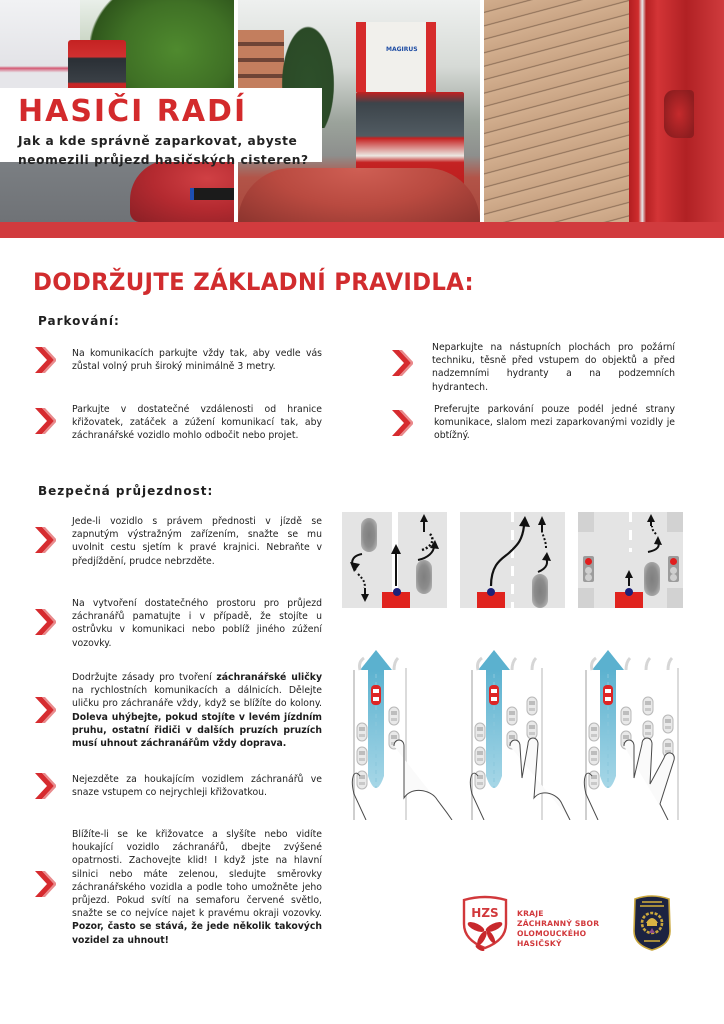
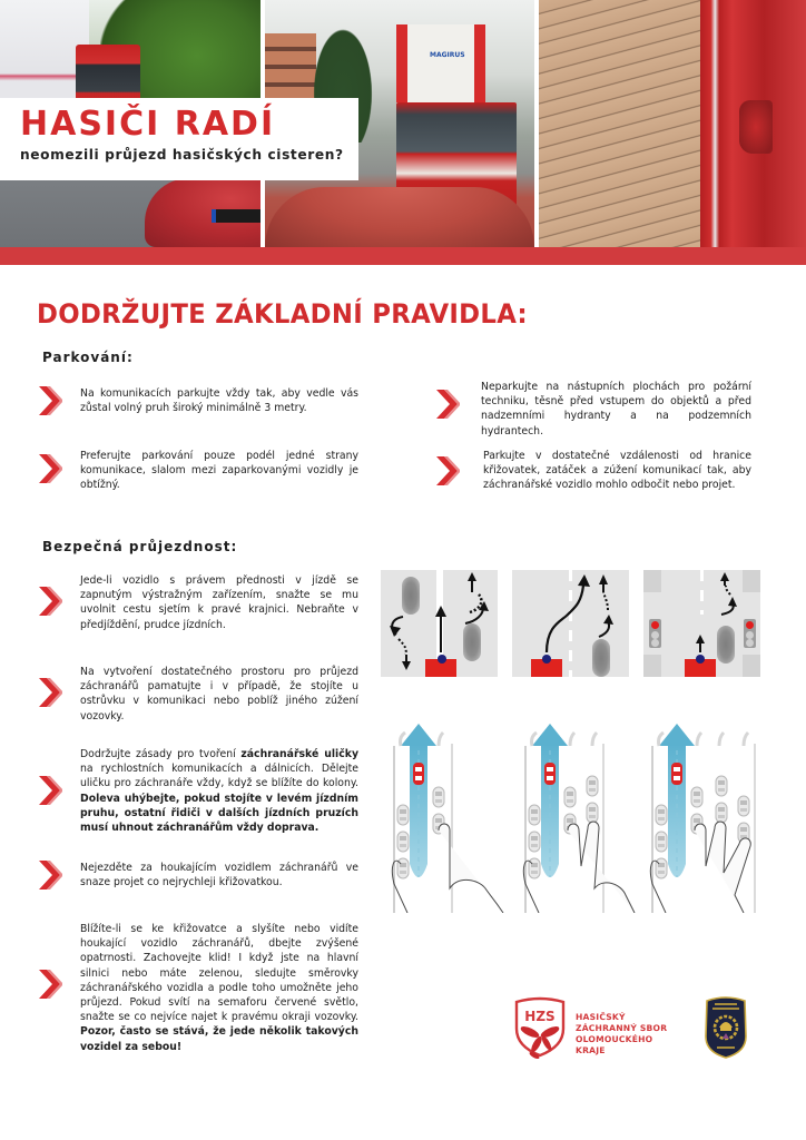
  HASIČI RADÍ
- Jak a kde správně zaparkovat, abyste
  neomezili průjezd hasičských cisteren?
  DODRŽUJTE ZÁKLADNÍ PRAVIDLA:
  Parkování:
  Bezpečná průjezdnost:
  Na komunikacích parkujte vždy tak, aby vedle vás zůstal volný pruh široký minimálně 3 metry.
- Parkujte v dostatečné vzdálenosti od hranice křižovatek, zatáček a zúžení komunikací tak, aby záchranářské vozidlo mohlo odbočit nebo projet.
+ Preferujte parkování pouze podél jedné strany komunikace, slalom mezi zaparkovanými vozidly je obtížný.
  Neparkujte na nástupních plochách pro požární techniku, těsně před vstupem do objektů a před nadzemními hydranty a na podzemních hydrantech.
- Preferujte parkování pouze podél jedné strany komunikace, slalom mezi zaparkovanými vozidly je obtížný.
+ Parkujte v dostatečné vzdálenosti od hranice křižovatek, zatáček a zúžení komunikací tak, aby záchranářské vozidlo mohlo odbočit nebo projet.
- Jede-li vozidlo s právem přednosti v jízdě se zapnutým výstražným zařízením, snažte se mu uvolnit cestu sjetím k pravé krajnici. Nebraňte v předjíždění, prudce nebrzděte.
+ Jede-li vozidlo s právem přednosti v jízdě se zapnutým výstražným zařízením, snažte se mu uvolnit cestu sjetím k pravé krajnici. Nebraňte v předjíždění, prudce jízdních.
  Na vytvoření dostatečného prostoru pro průjezd záchranářů pamatujte i v případě, že stojíte u ostrůvku v komunikaci nebo poblíž jiného zúžení vozovky.
- Dodržujte zásady pro tvoření záchranářské uličky na rychlostních komunikacích a dálnicích. Dělejte uličku pro záchranáře vždy, když se blížíte do kolony. Doleva uhýbejte, pokud stojíte v levém jízdním pruhu, ostatní řidiči v dalších pruzích pruzích musí uhnout záchranářům vždy doprava.
+ Dodržujte zásady pro tvoření záchranářské uličky na rychlostních komunikacích a dálnicích. Dělejte uličku pro záchranáře vždy, když se blížíte do kolony. Doleva uhýbejte, pokud stojíte v levém jízdním pruhu, ostatní řidiči v dalších jízdních pruzích musí uhnout záchranářům vždy doprava.
- Nejezděte za houkajícím vozidlem záchranářů ve snaze vstupem co nejrychleji křižovatkou.
+ Nejezděte za houkajícím vozidlem záchranářů ve snaze projet co nejrychleji křižovatkou.
- Blížíte-li se ke křižovatce a slyšíte nebo vidíte houkající vozidlo záchranářů, dbejte zvýšené opatrnosti. Zachovejte klid! I když jste na hlavní silnici nebo máte zelenou, sledujte směrovky záchranářského vozidla a podle toho umožněte jeho průjezd. Pokud svítí na semaforu červené světlo, snažte se co nejvíce najet k pravému okraji vozovky. Pozor, často se stává, že jede několik takových vozidel za uhnout!
+ Blížíte-li se ke křižovatce a slyšíte nebo vidíte houkající vozidlo záchranářů, dbejte zvýšené opatrnosti. Zachovejte klid! I když jste na hlavní silnici nebo máte zelenou, sledujte směrovky záchranářského vozidla a podle toho umožněte jeho průjezd. Pokud svítí na semaforu červené světlo, snažte se co nejvíce najet k pravému okraji vozovky. Pozor, často se stává, že jede několik takových vozidel za sebou!
  HZS
- KRAJE
+ HASIČSKÝ
  ZÁCHRANNÝ SBOR
  OLOMOUCKÉHO
- HASIČSKÝ
+ KRAJE
